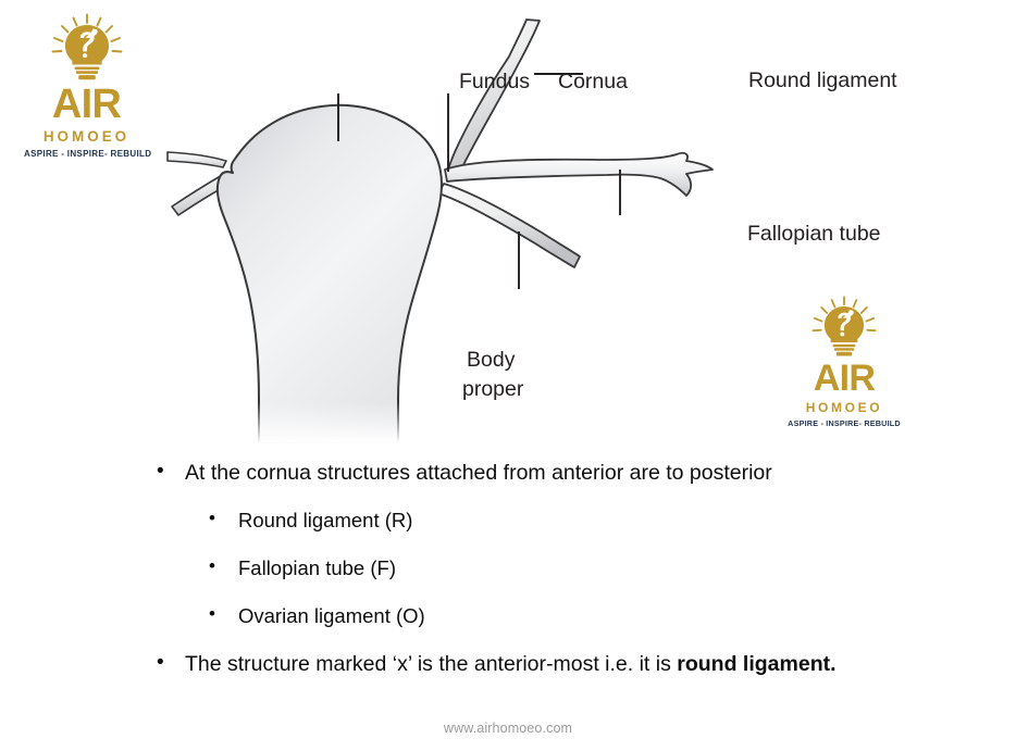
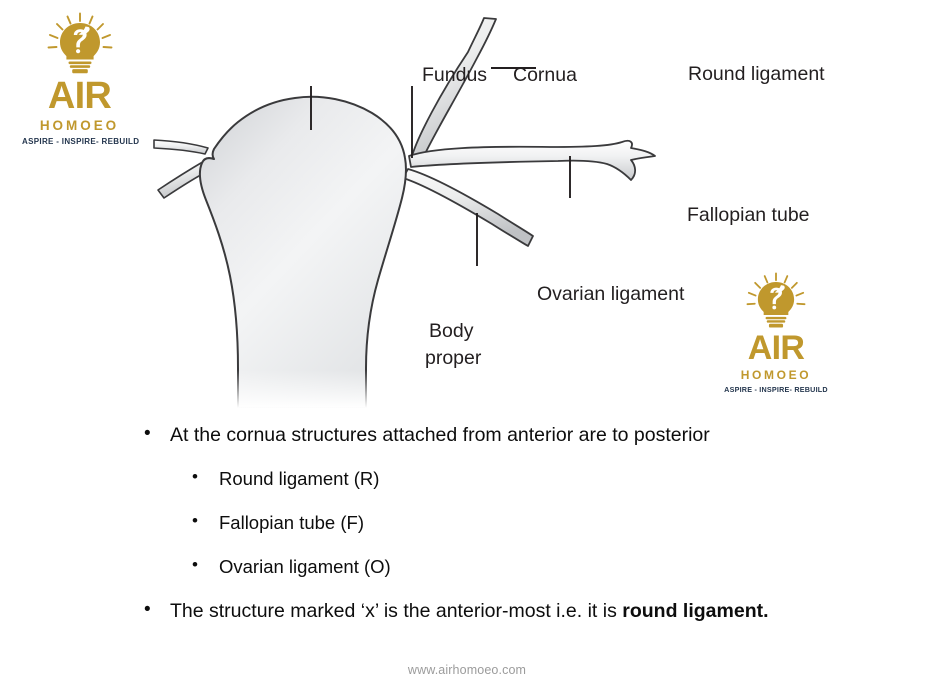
  AIR
  HOMOEO
  ASPIRE - INSPIRE- REBUILD
  AIR
  HOMOEO
  ASPIRE - INSPIRE- REBUILD
  Fundus
  Cornua
  Round ligament
  Fallopian tube
+ Ovarian ligament
  Body
  proper
  •
  At the cornua structures attached from anterior are to posterior
  •
  Round ligament (R)
  •
  Fallopian tube (F)
  •
  Ovarian ligament (O)
  •
  The structure marked ‘x’ is the anterior-most i.e. it is round ligament.
  www.airhomoeo.com
